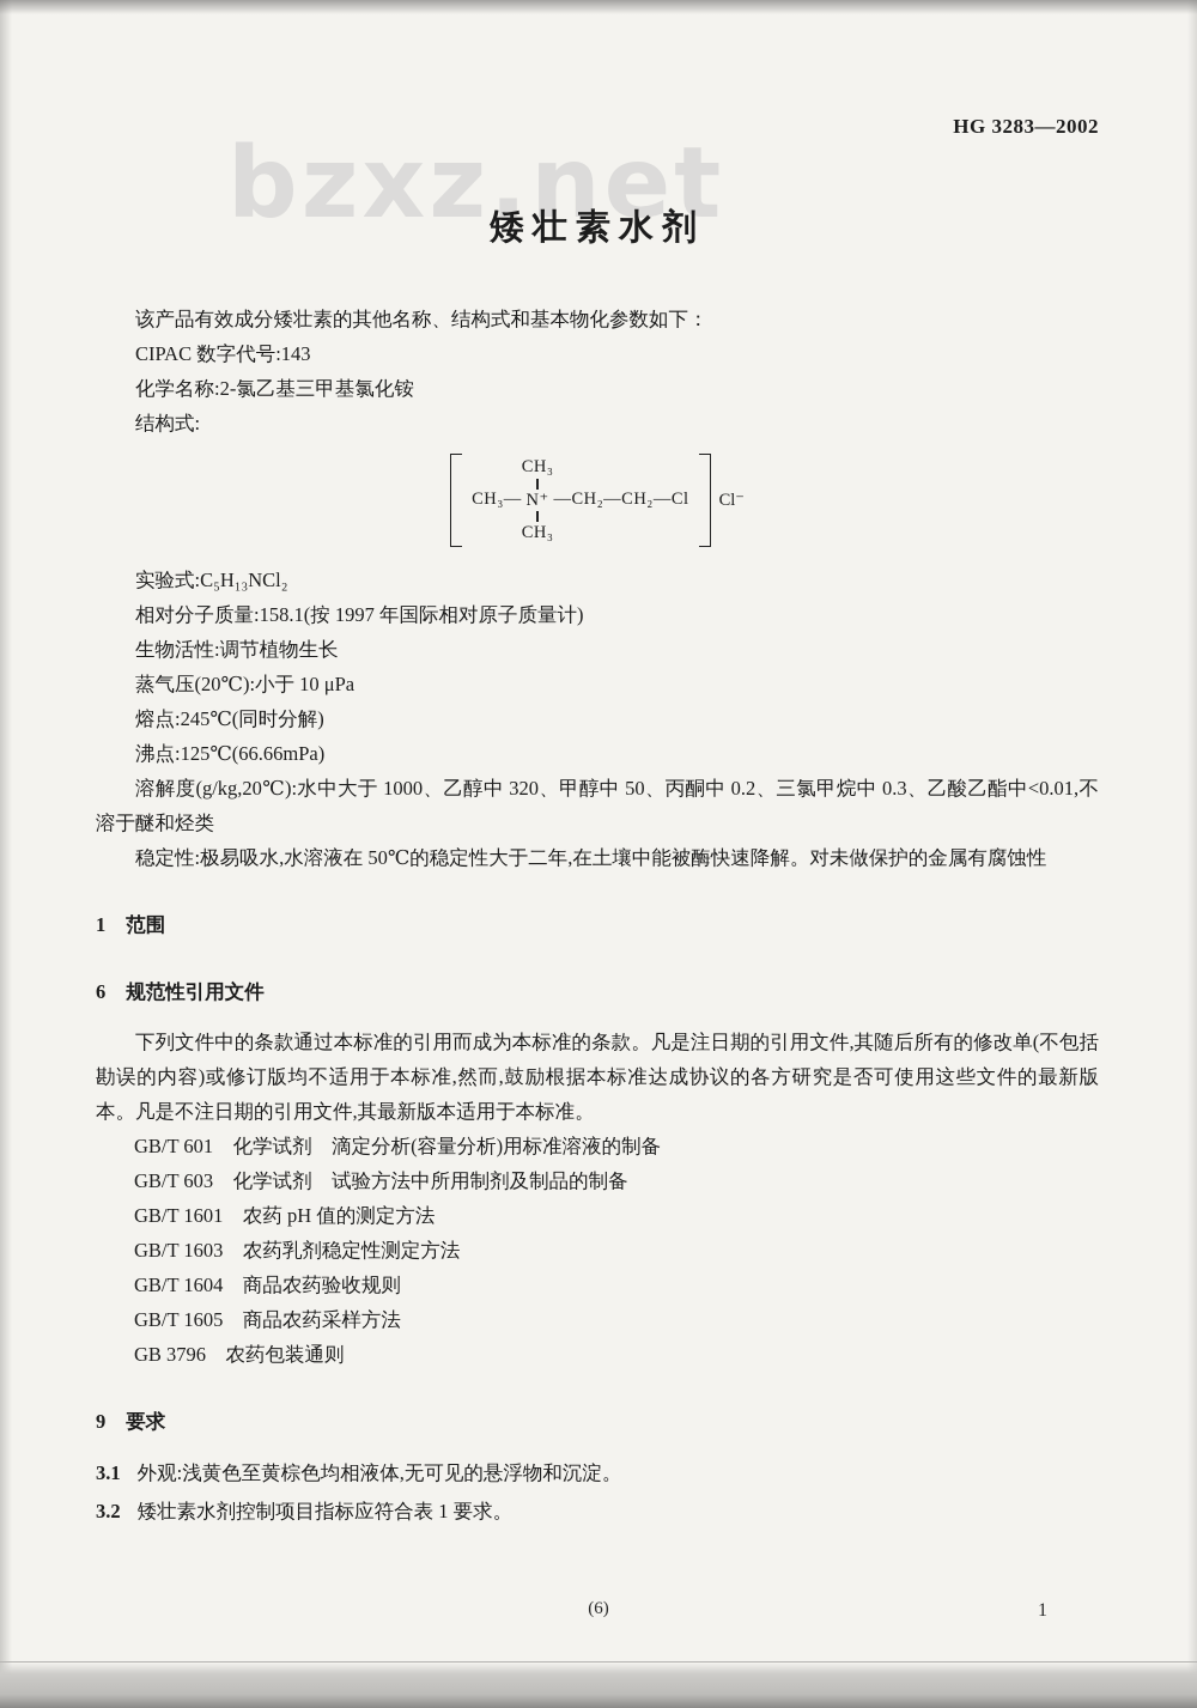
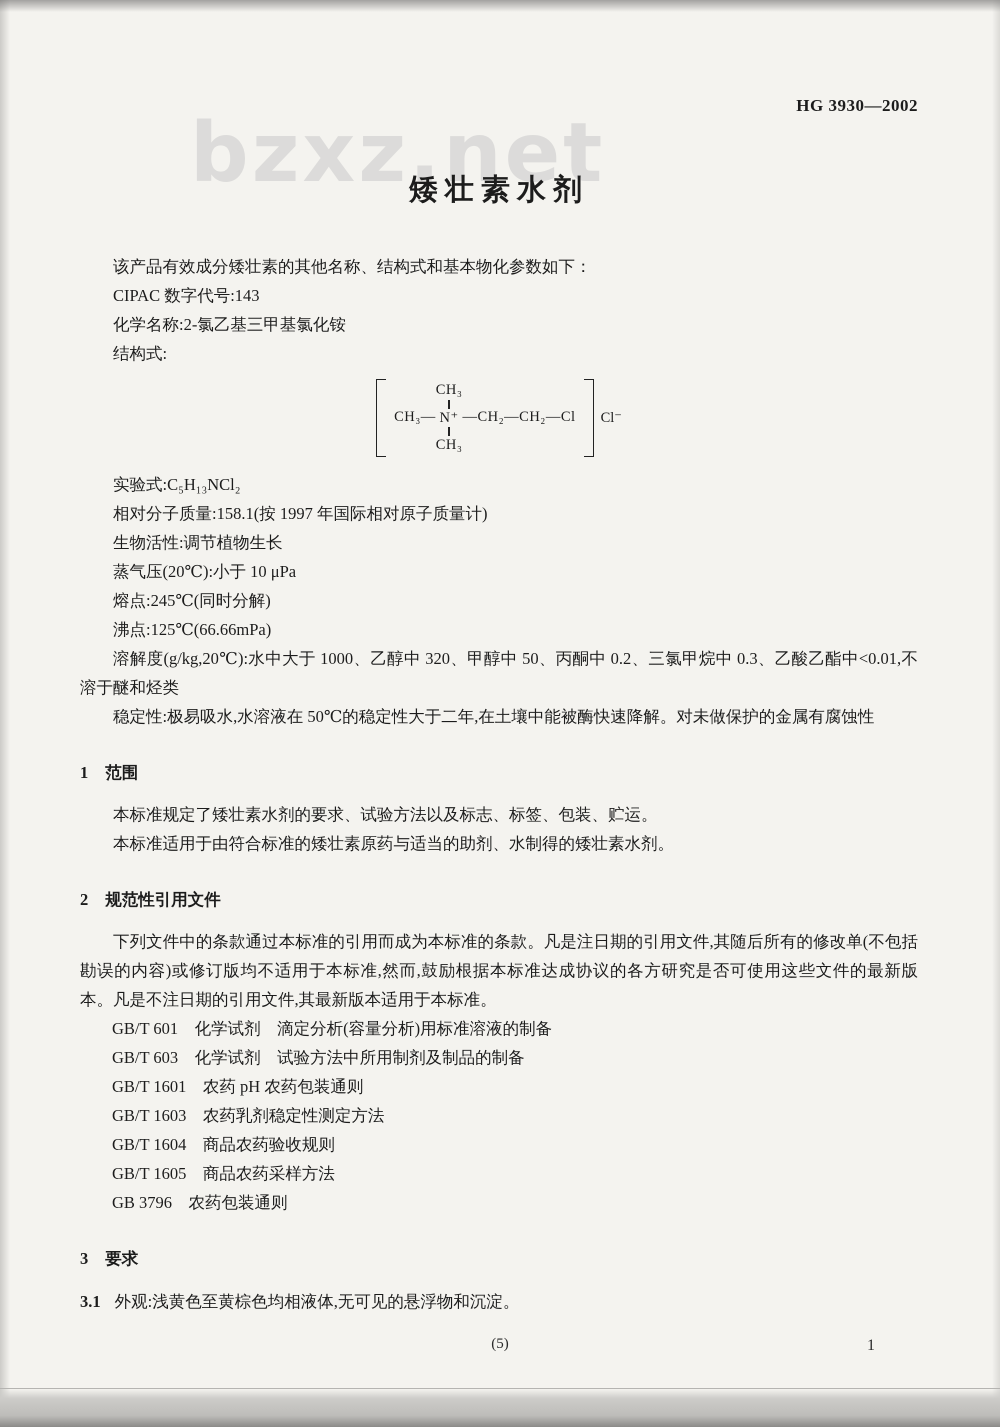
  bzxz.net
- HG 3283—2002
+ HG 3930—2002
  矮壮素水剂
  该产品有效成分矮壮素的其他名称、结构式和基本物化参数如下：
  CIPAC 数字代号:143
  化学名称:2-氯乙基三甲基氯化铵
  结构式:
  CH₃—
  CH₃
  N⁺
  CH₃
  —CH₂—CH₂—Cl
  Cl⁻
  实验式:C₅H₁₃NCl₂
  相对分子质量:158.1(按 1997 年国际相对原子质量计)
  生物活性:调节植物生长
  蒸气压(20℃):小于 10 μPa
  熔点:245℃(同时分解)
  沸点:125℃(66.66mPa)
  溶解度(g/kg,20℃):水中大于 1000、乙醇中 320、甲醇中 50、丙酮中 0.2、三氯甲烷中 0.3、乙酸乙酯中<0.01,不溶于醚和烃类
  稳定性:极易吸水,水溶液在 50℃的稳定性大于二年,在土壤中能被酶快速降解。对未做保护的金属有腐蚀性
  1 范围
+ 本标准规定了矮壮素水剂的要求、试验方法以及标志、标签、包装、贮运。
+ 本标准适用于由符合标准的矮壮素原药与适当的助剂、水制得的矮壮素水剂。
- 6 规范性引用文件
+ 2 规范性引用文件
  下列文件中的条款通过本标准的引用而成为本标准的条款。凡是注日期的引用文件,其随后所有的修改单(不包括勘误的内容)或修订版均不适用于本标准,然而,鼓励根据本标准达成协议的各方研究是否可使用这些文件的最新版本。凡是不注日期的引用文件,其最新版本适用于本标准。
  GB/T 601 化学试剂 滴定分析(容量分析)用标准溶液的制备
  GB/T 603 化学试剂 试验方法中所用制剂及制品的制备
- GB/T 1601 农药 pH 值的测定方法
+ GB/T 1601 农药 pH 农药包装通则
  GB/T 1603 农药乳剂稳定性测定方法
  GB/T 1604 商品农药验收规则
  GB/T 1605 商品农药采样方法
  GB 3796 农药包装通则
- 9 要求
+ 3 要求
  3.1 外观:浅黄色至黄棕色均相液体,无可见的悬浮物和沉淀。
- 3.2 矮壮素水剂控制项目指标应符合表 1 要求。
- (6)
+ (5)
  1
